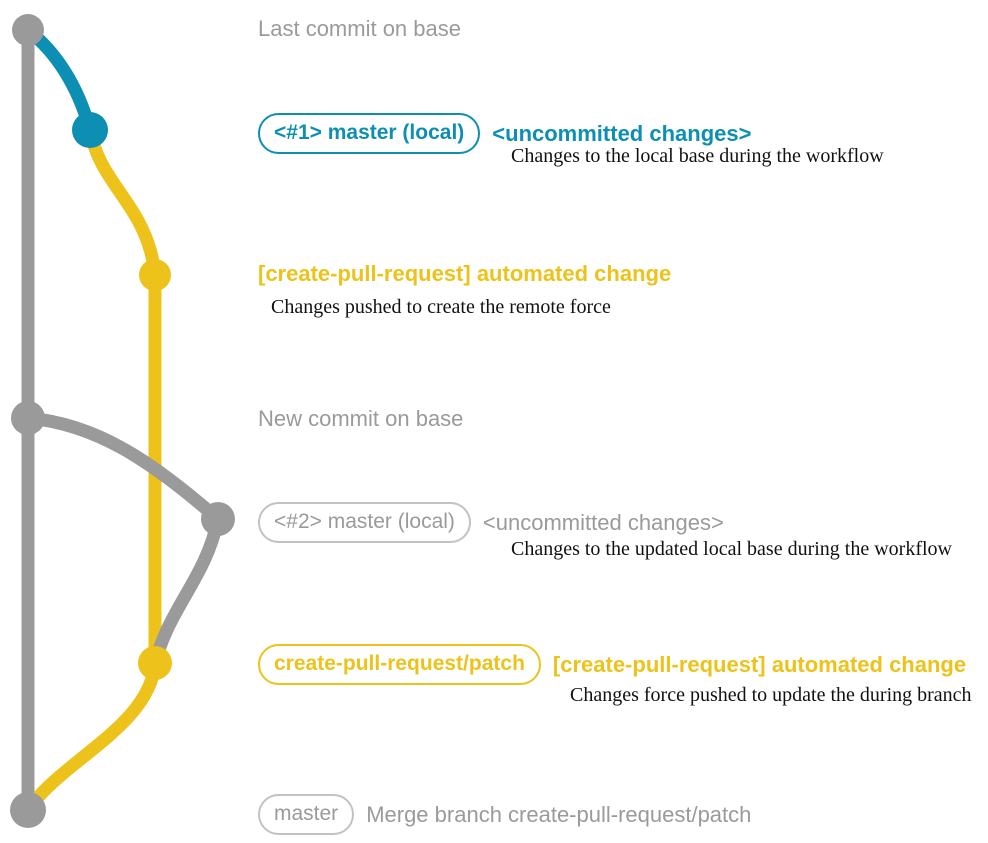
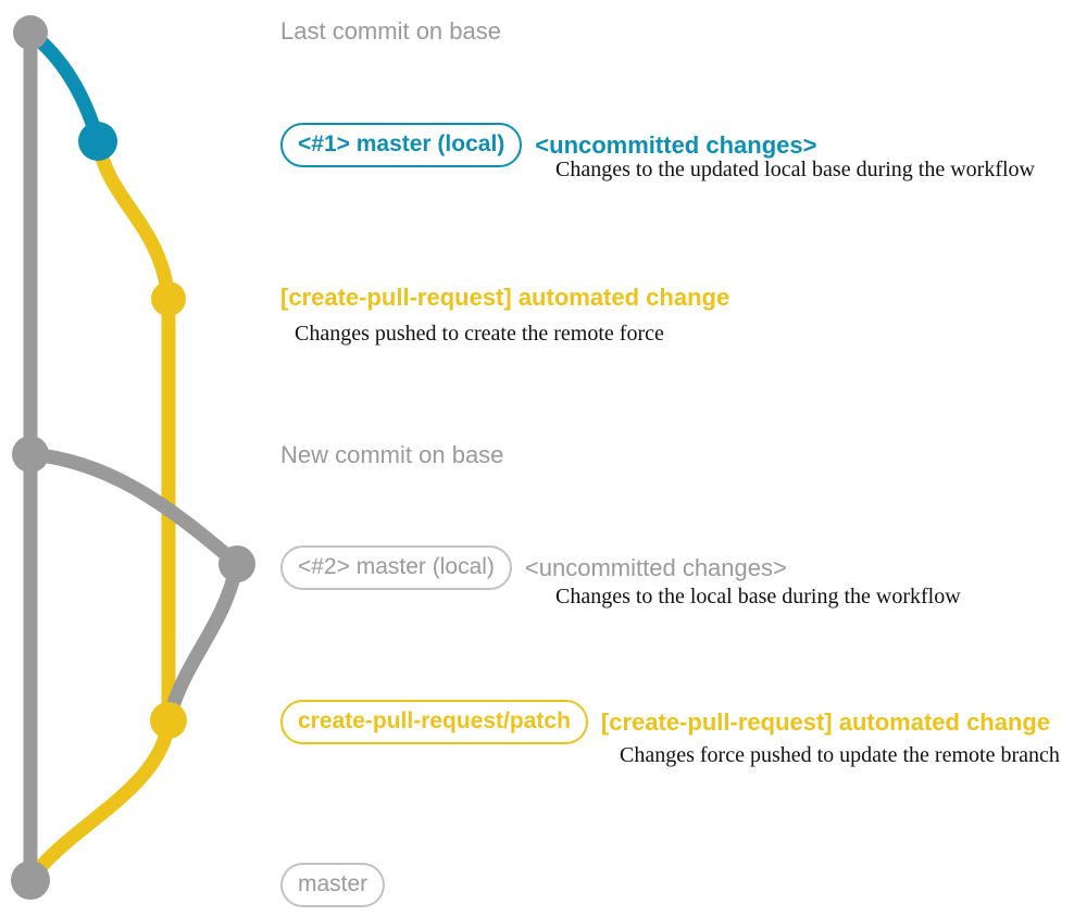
  Last commit on base
  <#1> master (local)
  <uncommitted changes>
- Changes to the local base during the workflow
+ Changes to the updated local base during the workflow
  [create-pull-request] automated change
  Changes pushed to create the remote force
  New commit on base
  <#2> master (local)
  <uncommitted changes>
- Changes to the updated local base during the workflow
+ Changes to the local base during the workflow
  create-pull-request/patch
  [create-pull-request] automated change
- Changes force pushed to update the during branch
+ Changes force pushed to update the remote branch
  master
- Merge branch create-pull-request/patch
